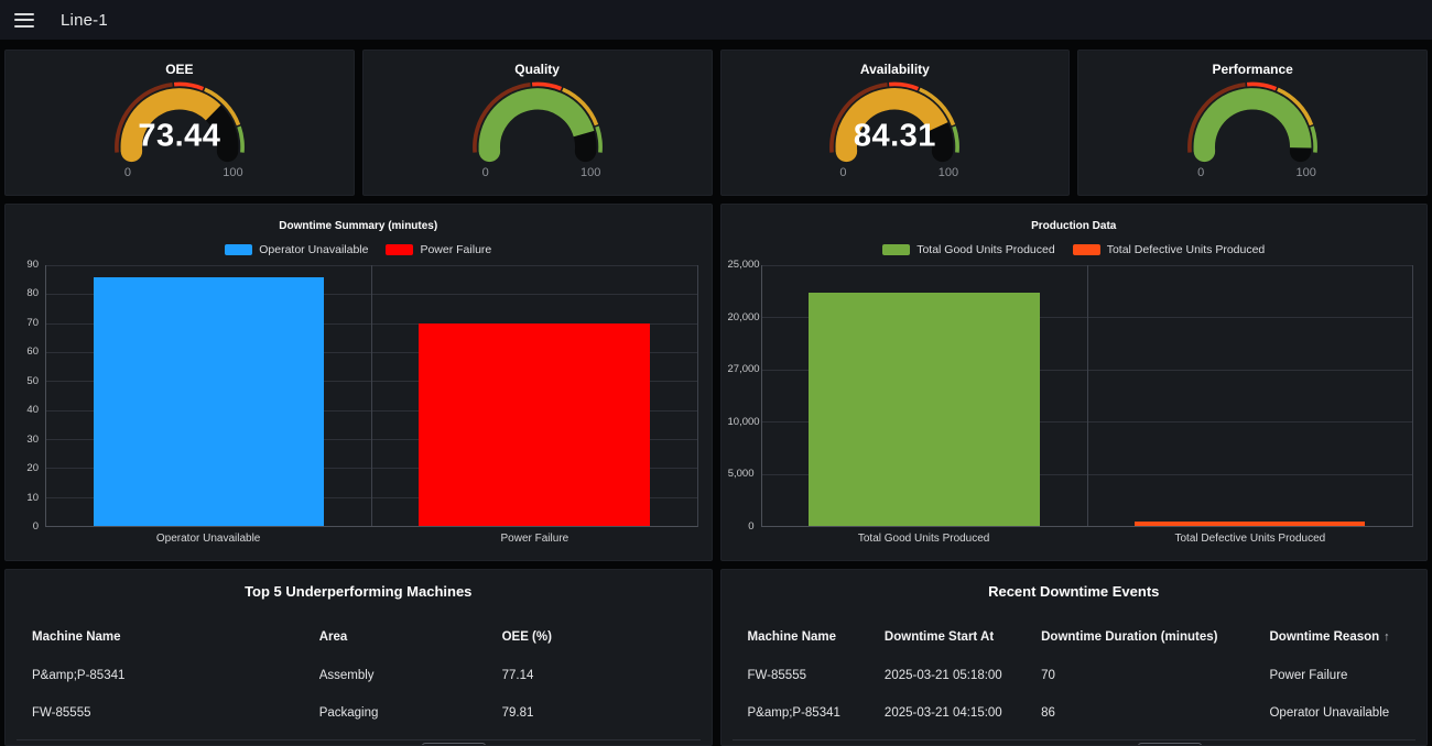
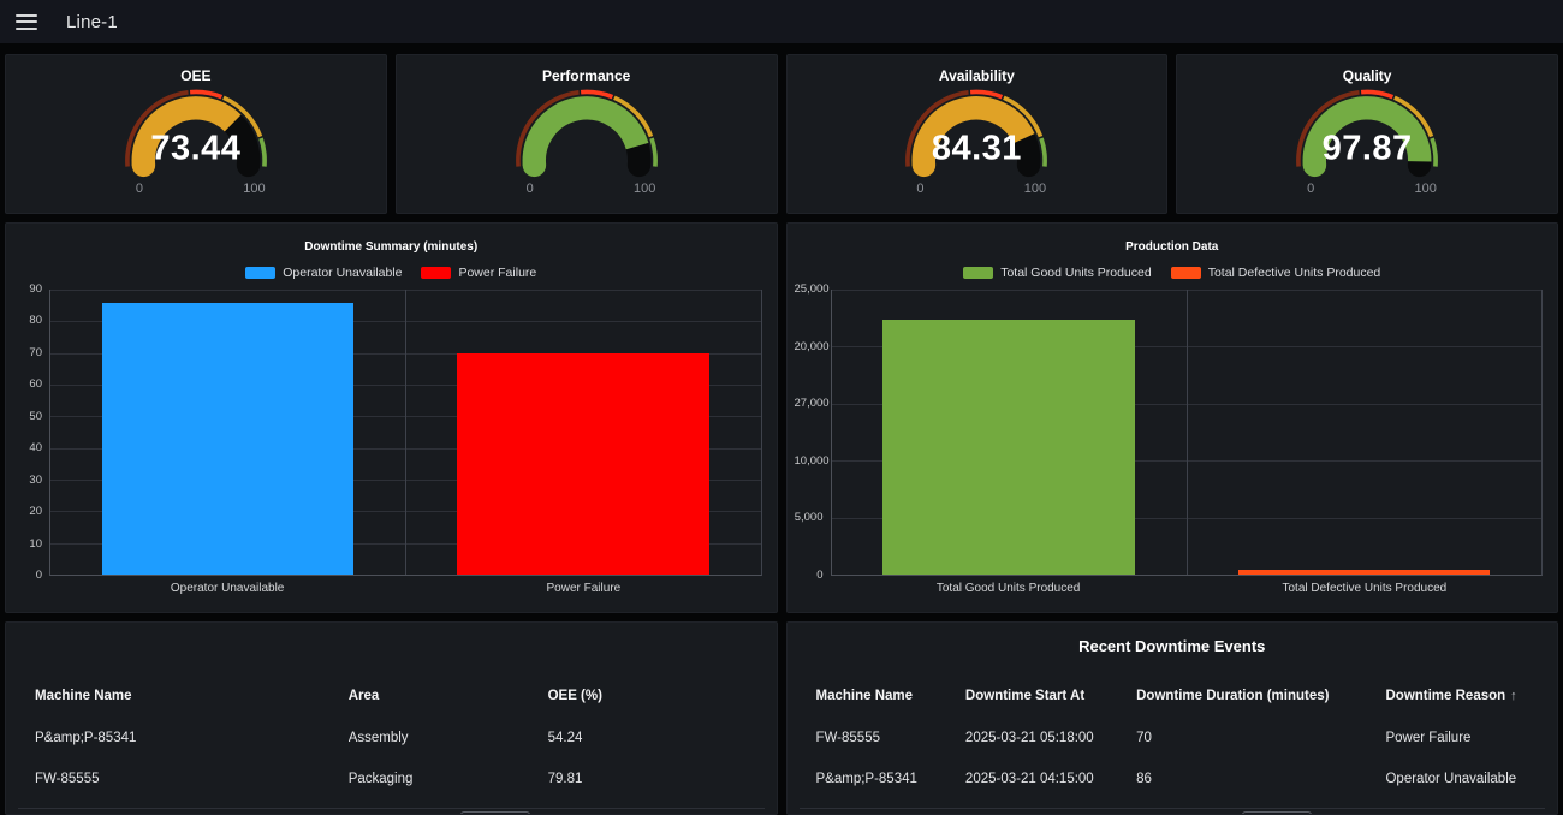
  Line-1
  OEE
  73.44
  0
  100
- Quality
+ Performance
  0
  100
  Availability
  84.31
  0
  100
- Performance
+ Quality
+ 97.87
  0
  100
  Downtime Summary (minutes)
  Operator Unavailable
  Power Failure
  0
  10
  20
  30
  40
  50
  60
  70
  80
  90
  Operator Unavailable
  Power Failure
  Production Data
  Total Good Units Produced
  Total Defective Units Produced
  0
  5,000
  10,000
  27,000
  20,000
  25,000
  Total Good Units Produced
  Total Defective Units Produced
- Top 5 Underperforming Machines
  Machine Name
  Area
  OEE (%)
  P&amp;P-85341
  Assembly
- 77.14
+ 54.24
  FW-85555
  Packaging
  79.81
  Recent Downtime Events
  Machine Name
  Downtime Start At
  Downtime Duration (minutes)
  Downtime Reason ↑
  FW-85555
  2025-03-21 05:18:00
  70
  Power Failure
  P&amp;P-85341
  2025-03-21 04:15:00
  86
  Operator Unavailable
